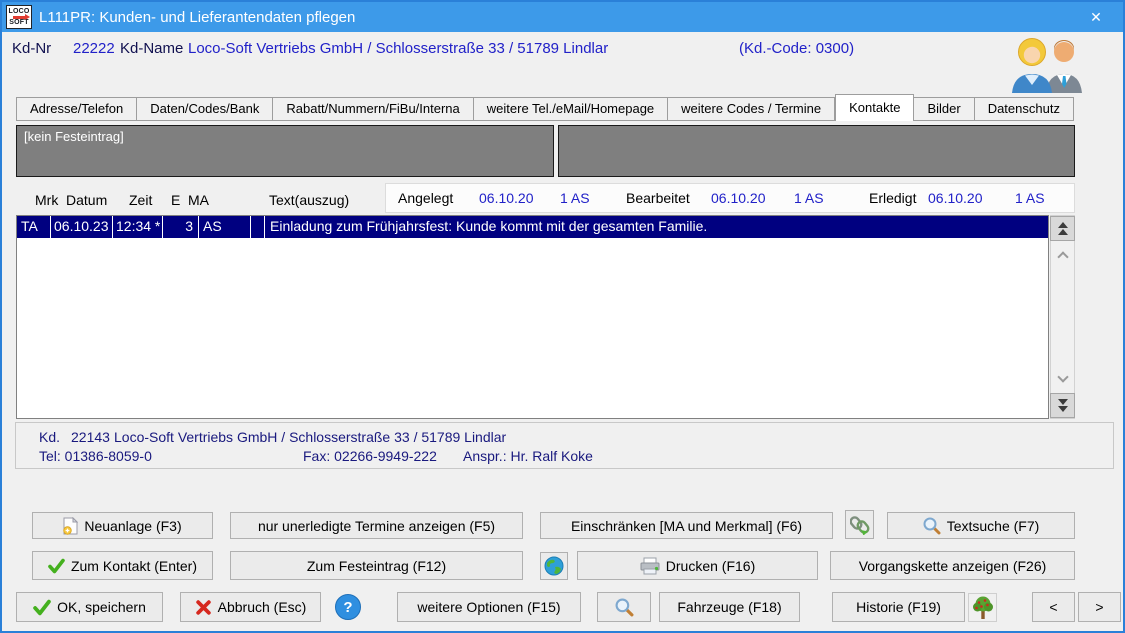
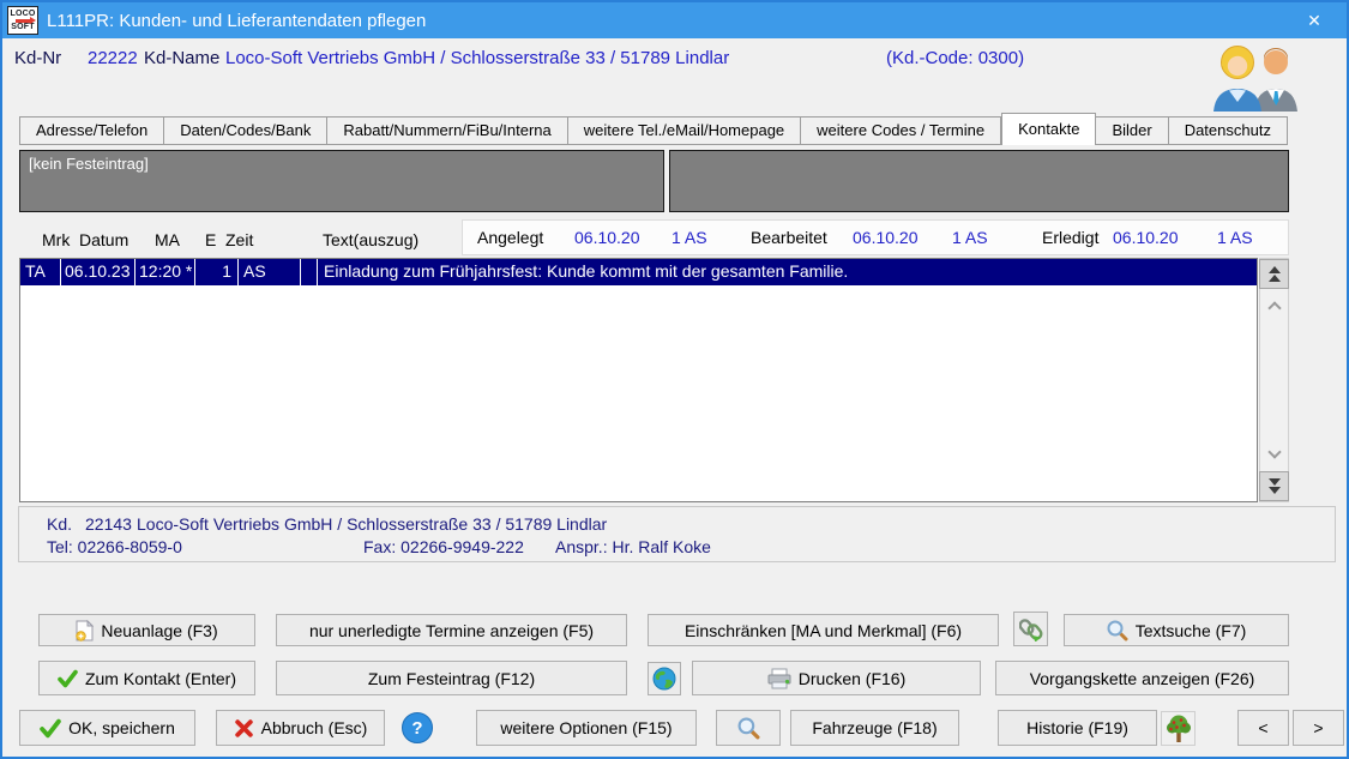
  L111PR: Kunden- und Lieferantendaten pflegen
  ✕
  Kd-Nr
  22222
  Kd-Name
  Loco-Soft Vertriebs GmbH / Schlosserstraße 33 / 51789 Lindlar
  (Kd.-Code: 0300)
  Adresse/Telefon
  Daten/Codes/Bank
  Rabatt/Nummern/FiBu/Interna
  weitere Tel./eMail/Homepage
  weitere Codes / Termine
  Kontakte
  Bilder
  Datenschutz
  [kein Festeintrag]
  Mrk
  Datum
- Zeit
+ MA
  E
- MA
+ Zeit
  Text(auszug)
  Angelegt
  06.10.20
  1 AS
  Bearbeitet
  06.10.20
  1 AS
  Erledigt
  06.10.20
  1 AS
  TA
  06.10.23
- 12:34 *
+ 12:20 *
- 3
+ 1
  AS
  Einladung zum Frühjahrsfest: Kunde kommt mit der gesamten Familie.
  Kd.
  22143
  Loco-Soft Vertriebs GmbH / Schlosserstraße 33 / 51789 Lindlar
- Tel: 01386-8059-0
+ Tel: 02266-8059-0
  Fax: 02266-9949-222
  Anspr.: Hr. Ralf Koke
  Neuanlage (F3)
  nur unerledigte Termine anzeigen (F5)
  Einschränken [MA und Merkmal] (F6)
  Textsuche (F7)
  Zum Kontakt (Enter)
  Zum Festeintrag (F12)
  Drucken (F16)
  Vorgangskette anzeigen (F26)
  OK, speichern
  Abbruch (Esc)
  ?
  weitere Optionen (F15)
  Fahrzeuge (F18)
  Historie (F19)
  <
  >
